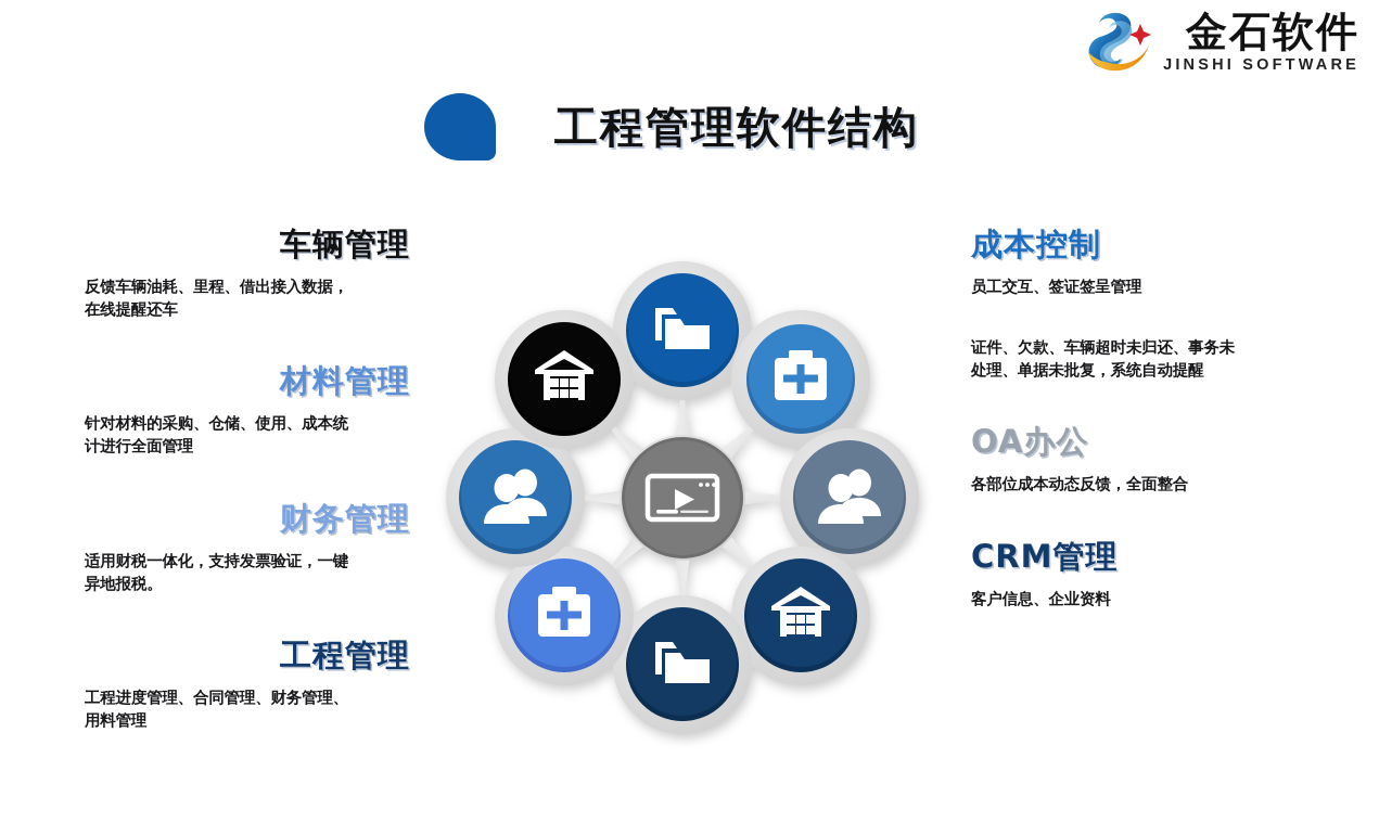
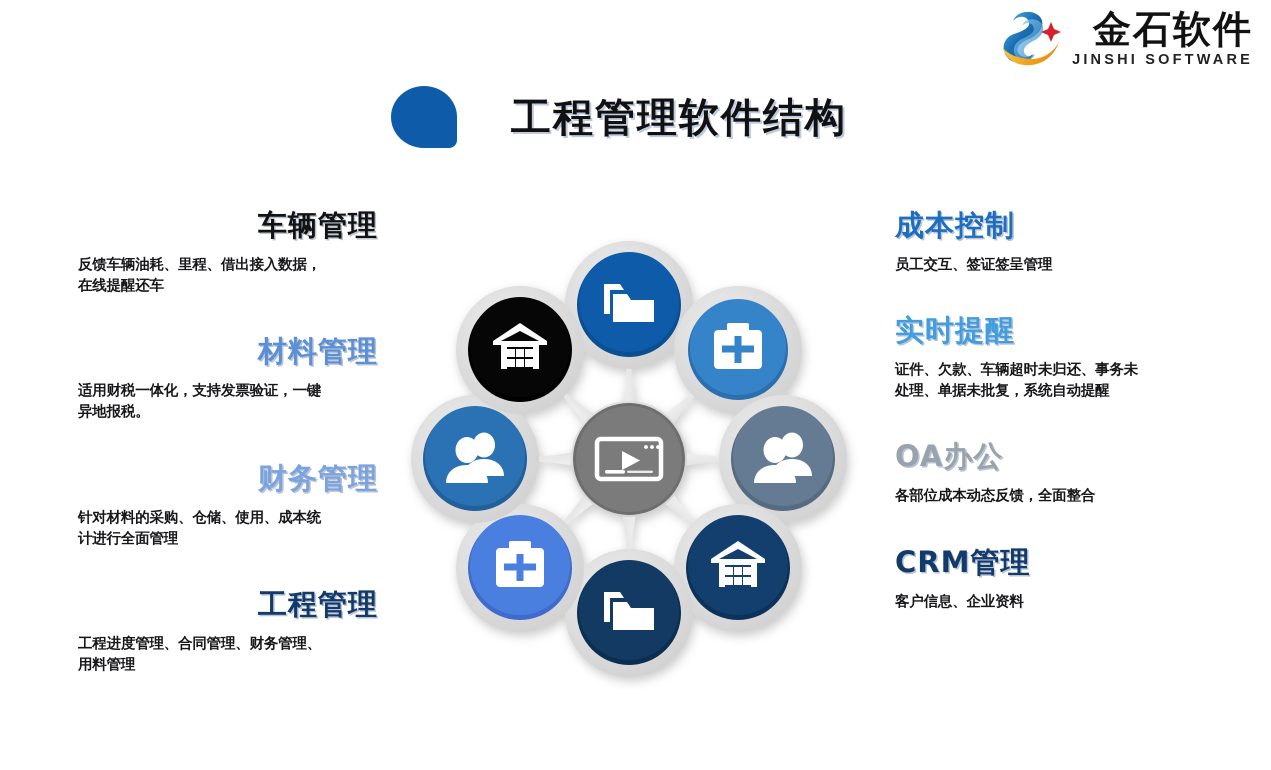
  金石软件
  JINSHI SOFTWARE
  工程管理软件结构
  车辆管理
  反馈车辆油耗、里程、借出接入数据，在线提醒还车
  材料管理
- 针对材料的采购、仓储、使用、成本统计进行全面管理
+ 适用财税一体化，支持发票验证，一键异地报税。
  财务管理
- 适用财税一体化，支持发票验证，一键异地报税。
+ 针对材料的采购、仓储、使用、成本统计进行全面管理
  工程管理
  工程进度管理、合同管理、财务管理、用料管理
  成本控制
  员工交互、签证签呈管理
+ 实时提醒
  证件、欠款、车辆超时未归还、事务未处理、单据未批复，系统自动提醒
  OA办公
  各部位成本动态反馈，全面整合
  CRM管理
  客户信息、企业资料
